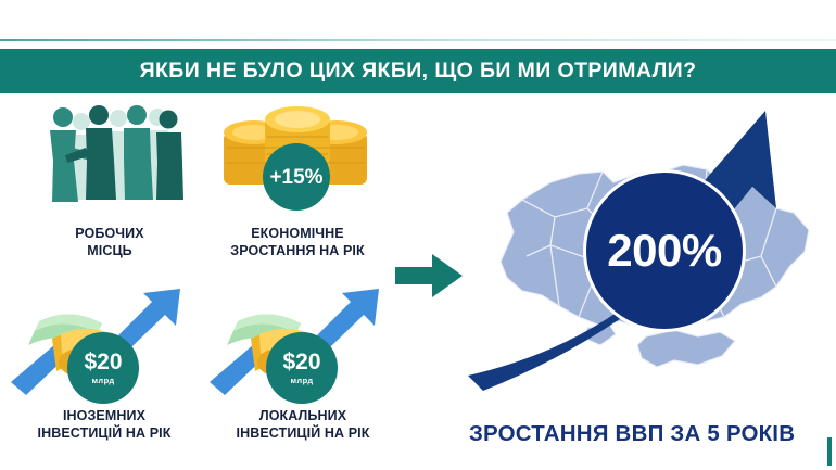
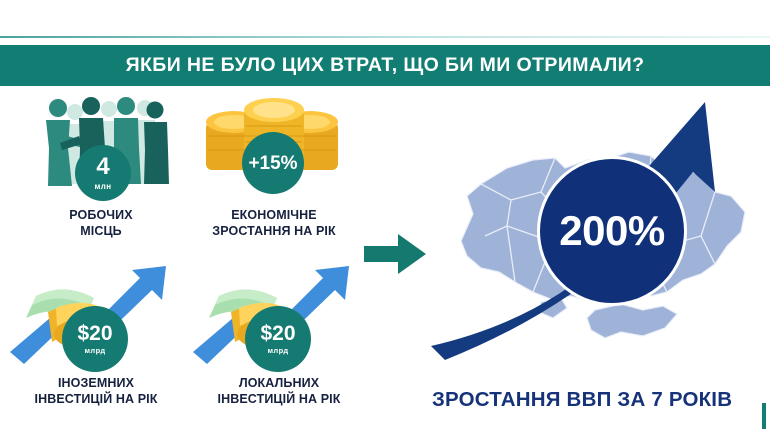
- ЯКБИ НЕ БУЛО ЦИХ ЯКБИ, ЩО БИ МИ ОТРИМАЛИ?
+ ЯКБИ НЕ БУЛО ЦИХ ВТРАТ, ЩО БИ МИ ОТРИМАЛИ?
+ 4
+ млн
  РОБОЧИХ
  МІСЦЬ
  +15%
  ЕКОНОМІЧНЕ
  ЗРОСТАННЯ НА РІК
  $20
  млрд
  ІНОЗЕМНИХ
  ІНВЕСТИЦІЙ НА РІК
  $20
  млрд
  ЛОКАЛЬНИХ
  ІНВЕСТИЦІЙ НА РІК
  200%
- ЗРОСТАННЯ ВВП ЗА 5 РОКІВ
+ ЗРОСТАННЯ ВВП ЗА 7 РОКІВ
